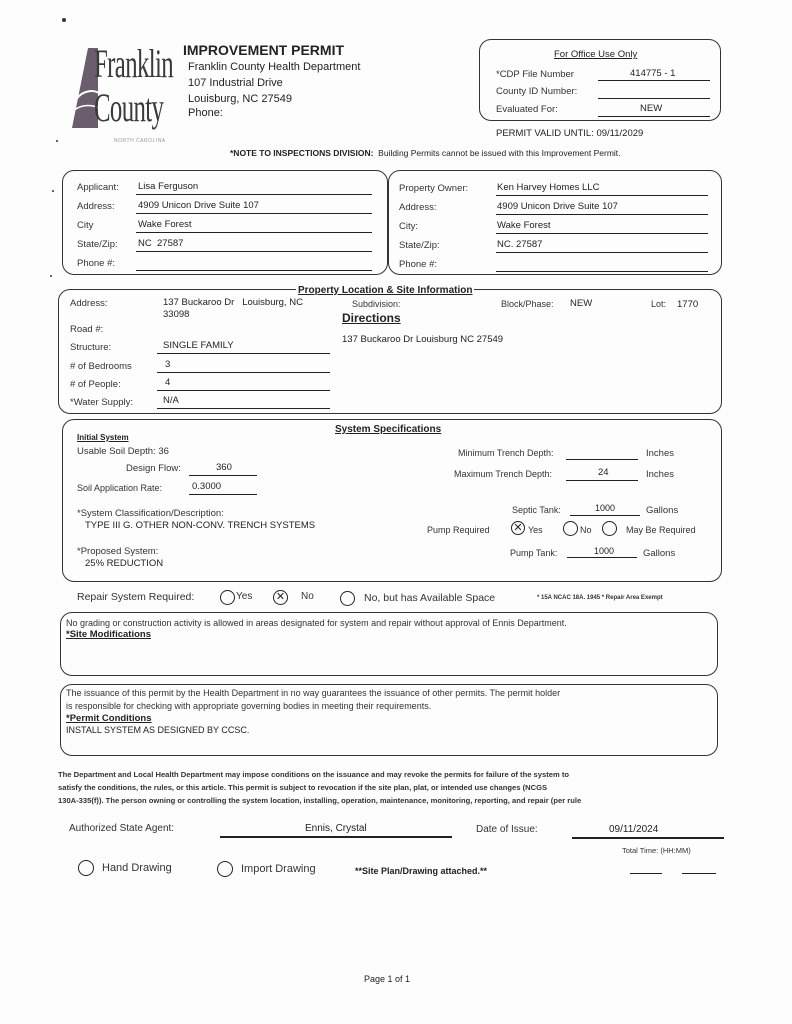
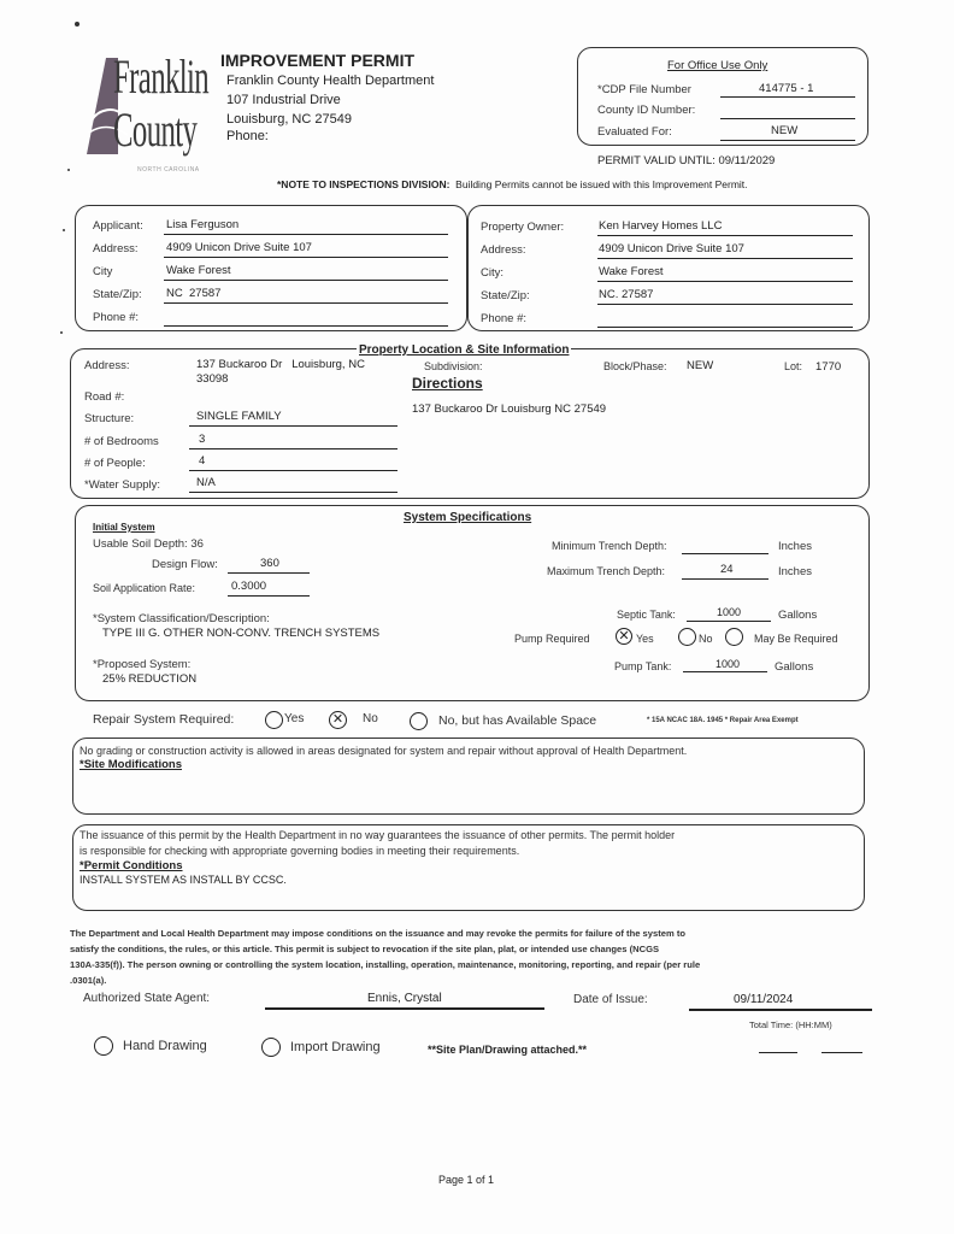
  Franklin
  County
  IMPROVEMENT PERMIT
  Franklin County Health Department
  107 Industrial Drive
  Louisburg, NC 27549
  Phone:
  For Office Use Only
  *CDP File Number
  414775 - 1
  County ID Number:
  Evaluated For:
  NEW
  PERMIT VALID UNTIL: 09/11/2029
  *NOTE TO INSPECTIONS DIVISION: Building Permits cannot be issued with this Improvement Permit.
  Applicant:
  Lisa Ferguson
  Address:
  4909 Unicon Drive Suite 107
  City
  Wake Forest
  State/Zip:
  NC 27587
  Phone #:
  Property Owner:
  Ken Harvey Homes LLC
  Address:
  4909 Unicon Drive Suite 107
  City:
  Wake Forest
  State/Zip:
  NC. 27587
  Phone #:
  Property Location & Site Information
  Address:
  137 Buckaroo Dr Louisburg, NC
  33098
  Road #:
  Structure:
  SINGLE FAMILY
  # of Bedrooms
  3
  # of People:
  4
  *Water Supply:
  N/A
  Subdivision:
  Block/Phase:
  NEW
  Lot:
  1770
  Directions
  137 Buckaroo Dr Louisburg NC 27549
  System Specifications
  Initial System
  Usable Soil Depth: 36
  Design Flow:
  360
  Soil Application Rate:
  0.3000
  *System Classification/Description:
  TYPE III G. OTHER NON-CONV. TRENCH SYSTEMS
  *Proposed System:
  25% REDUCTION
  Minimum Trench Depth:
  Inches
  Maximum Trench Depth:
  24
  Inches
  Septic Tank:
  1000
  Gallons
  Pump Required
  ✕
  Yes
  No
  May Be Required
  Pump Tank:
  1000
  Gallons
  Repair System Required:
  Yes
  ✕
  No
  No, but has Available Space
- No grading or construction activity is allowed in areas designated for system and repair without approval of Ennis Department.
+ No grading or construction activity is allowed in areas designated for system and repair without approval of Health Department.
  *Site Modifications
  The issuance of this permit by the Health Department in no way guarantees the issuance of other permits. The permit holder
  is responsible for checking with appropriate governing bodies in meeting their requirements.
  *Permit Conditions
- INSTALL SYSTEM AS DESIGNED BY CCSC.
+ INSTALL SYSTEM AS INSTALL BY CCSC.
  The Department and Local Health Department may impose conditions on the issuance and may revoke the permits for failure of the system to
  satisfy the conditions, the rules, or this article. This permit is subject to revocation if the site plan, plat, or intended use changes (NCGS
  130A-335(f)). The person owning or controlling the system location, installing, operation, maintenance, monitoring, reporting, and repair (per rule
+ .0301(a).
  Authorized State Agent:
  Ennis, Crystal
  Date of Issue:
  09/11/2024
  Total Time: (HH:MM)
  Hand Drawing
  Import Drawing
  **Site Plan/Drawing attached.**
  Page 1 of 1
